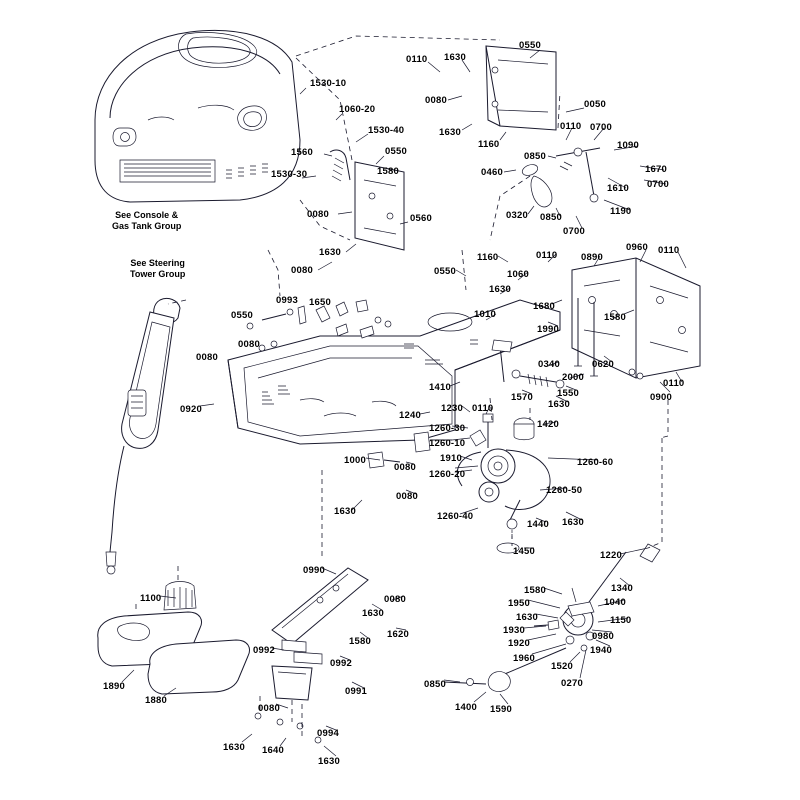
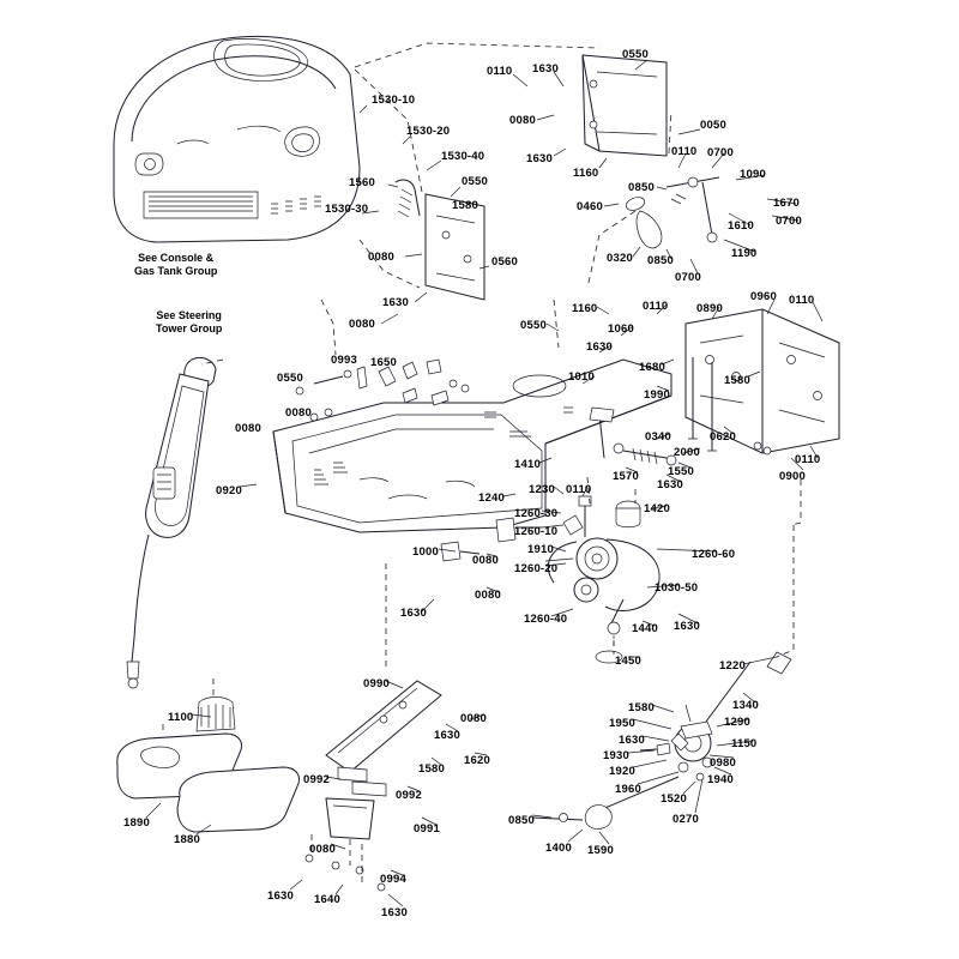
  1530-10
- 1060-20
+ 1530-20
  1530-40
  1560
  0550
  1530-30
  1580
  0080
  0560
  1630
  0080
  0110
  1630
  0550
  0080
  0050
  1630
  1160
  0110
  0700
  1090
  0850
  1670
  0460
  0700
  1610
  1190
  0320
  0850
  0700
  1160
  0110
  0890
  0960
  0110
  0550
  1060
  1630
  1680
  1580
  1010
  1990
  0550
  0993
  1650
  0080
  0080
  0620
  0340
  0110
  2000
  0900
  1550
  1570
  1630
  1410
  0920
  1240
  1230
  0110
  1420
  1260-30
  1260-10
  1910
  1000
  0080
  1260-20
  1260-60
- 1260-50
+ 1030-50
  0080
  1260-40
  1440
  1630
  1630
  1450
  1220
  0990
  1580
  1340
  1100
  0080
  1950
- 1040
+ 1290
  1630
  1150
  1630
  1930
  1620
  1580
  1920
  0980
  0992
  0992
  1960
  1940
  1520
  0850
  0270
  0991
  1890
  1880
  0080
  1400
  1590
  0994
  1630
  1640
  1630
  See Console &
  Gas Tank Group
  See Steering
  Tower Group
